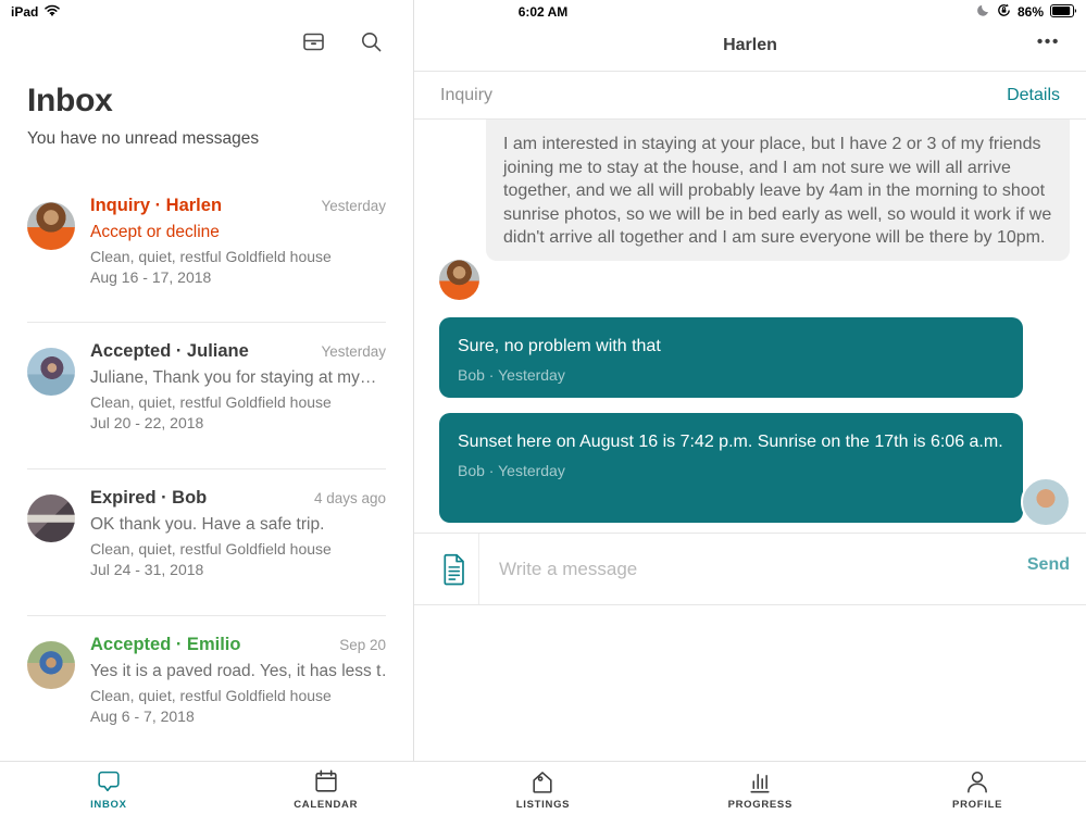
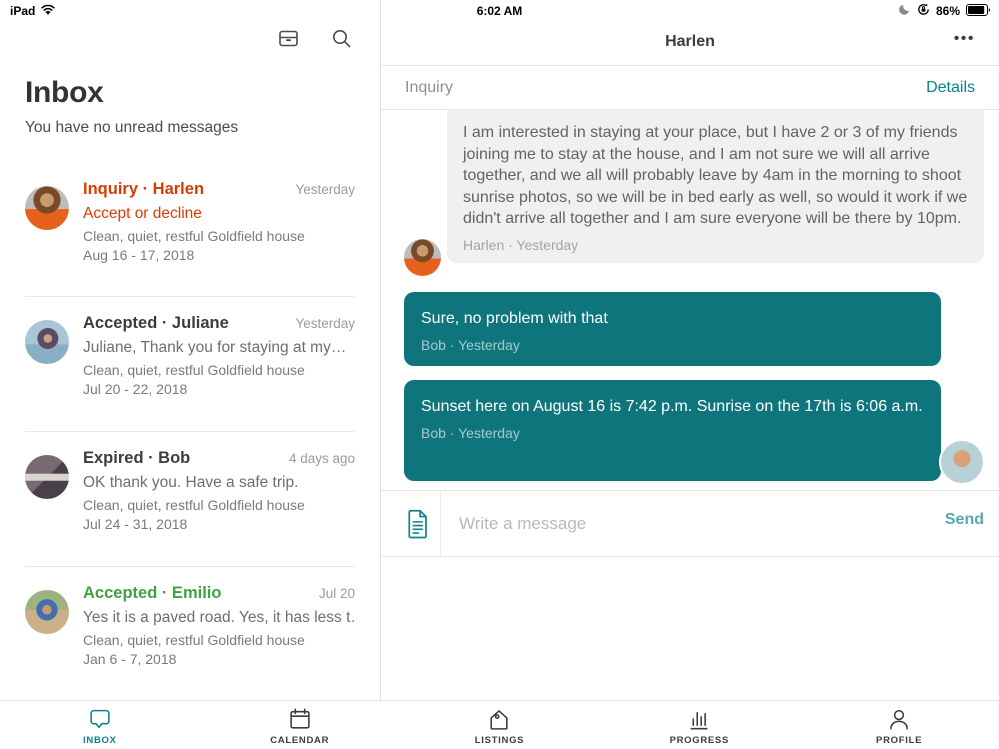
  iPad
  6:02 AM
  86%
  Inbox
  You have no unread messages
  Inquiry · Harlen
  Yesterday
  Accept or decline
  Clean, quiet, restful Goldfield house
  Aug 16 - 17, 2018
  Accepted · Juliane
  Yesterday
  Juliane, Thank you for staying at my…
  Clean, quiet, restful Goldfield house
  Jul 20 - 22, 2018
  Expired · Bob
  4 days ago
  OK thank you. Have a safe trip.
  Clean, quiet, restful Goldfield house
  Jul 24 - 31, 2018
  Accepted · Emilio
- Sep 20
+ Jul 20
  Yes it is a paved road. Yes, it has less t
  Clean, quiet, restful Goldfield house
- Aug 6 - 7, 2018
+ Jan 6 - 7, 2018
  Harlen
  •••
  Inquiry
  Details
  I am interested in staying at your place, but I have 2 or 3 of my friends joining me to stay at the house, and I am not sure we will all arrive together, and we all will probably leave by 4am in the morning to shoot sunrise photos, so we will be in bed early as well, so would it work if we didn't arrive all together and I am sure everyone will be there by 10pm.
+ Harlen · Yesterday
  Sure, no problem with that
  Bob · Yesterday
  Sunset here on August 16 is 7:42 p.m. Sunrise on the 17th is 6:06 a.m.
  Bob · Yesterday
  Write a message
  Send
  INBOX
  CALENDAR
  LISTINGS
  PROGRESS
  PROFILE
